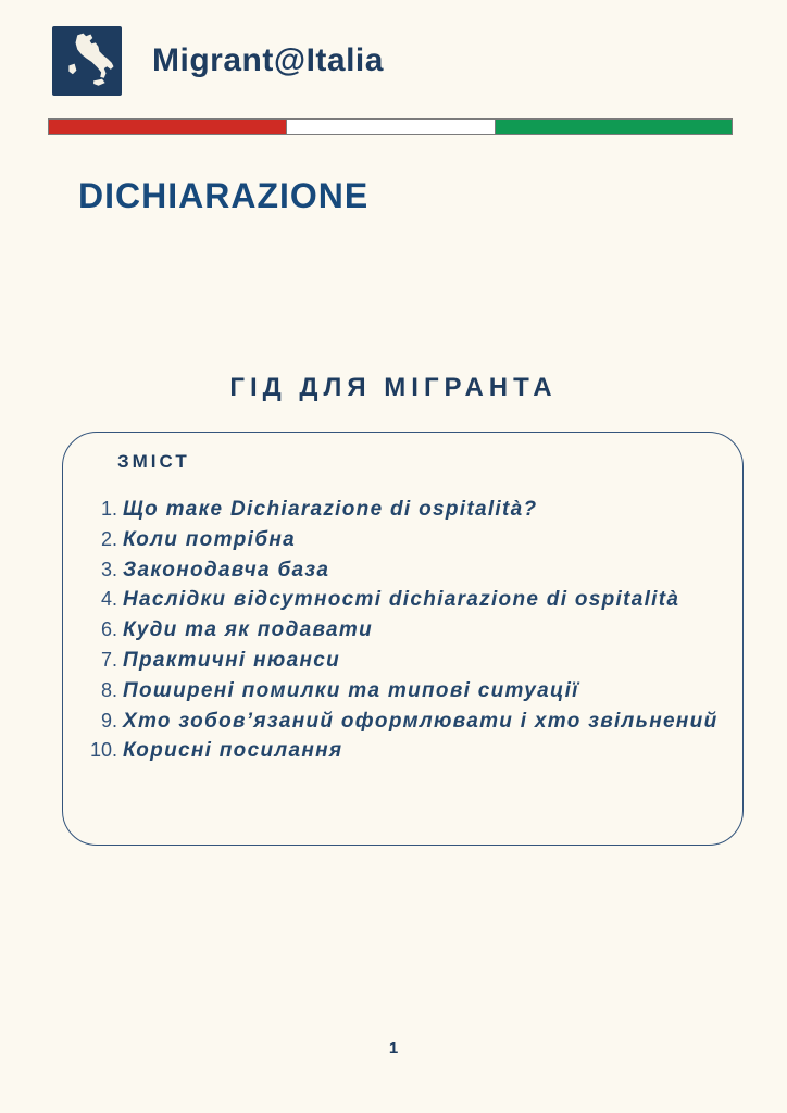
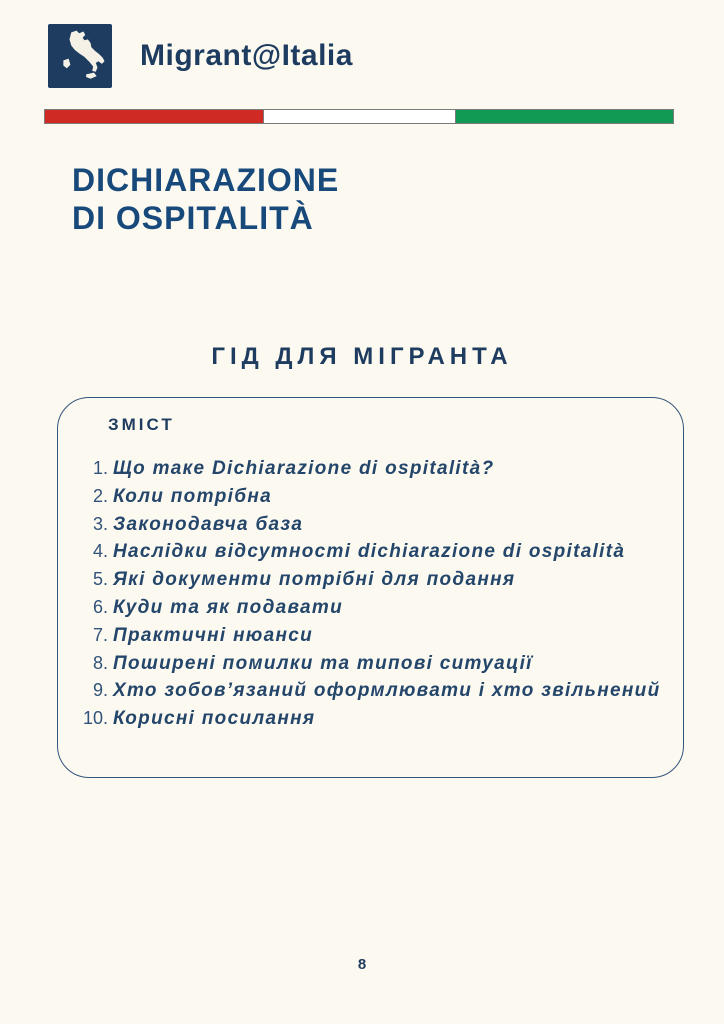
  Migrant@Italia
  DICHIARAZIONE
+ DI OSPITALITÀ
  ГІД ДЛЯ МІГРАНТА
  ЗМІСТ
  1.
  Що таке Dichiarazione di ospitalità?
  2.
  Коли потрібна
  3.
  Законодавча база
  4.
  Наслідки відсутності dichiarazione di ospitalità
+ 5.
+ Які документи потрібні для подання
  6.
  Куди та як подавати
  7.
  Практичні нюанси
  8.
  Поширені помилки та типові ситуації
  9.
  Хто зобов’язаний оформлювати і хто звільнений
  10.
  Корисні посилання
- 1
+ 8
